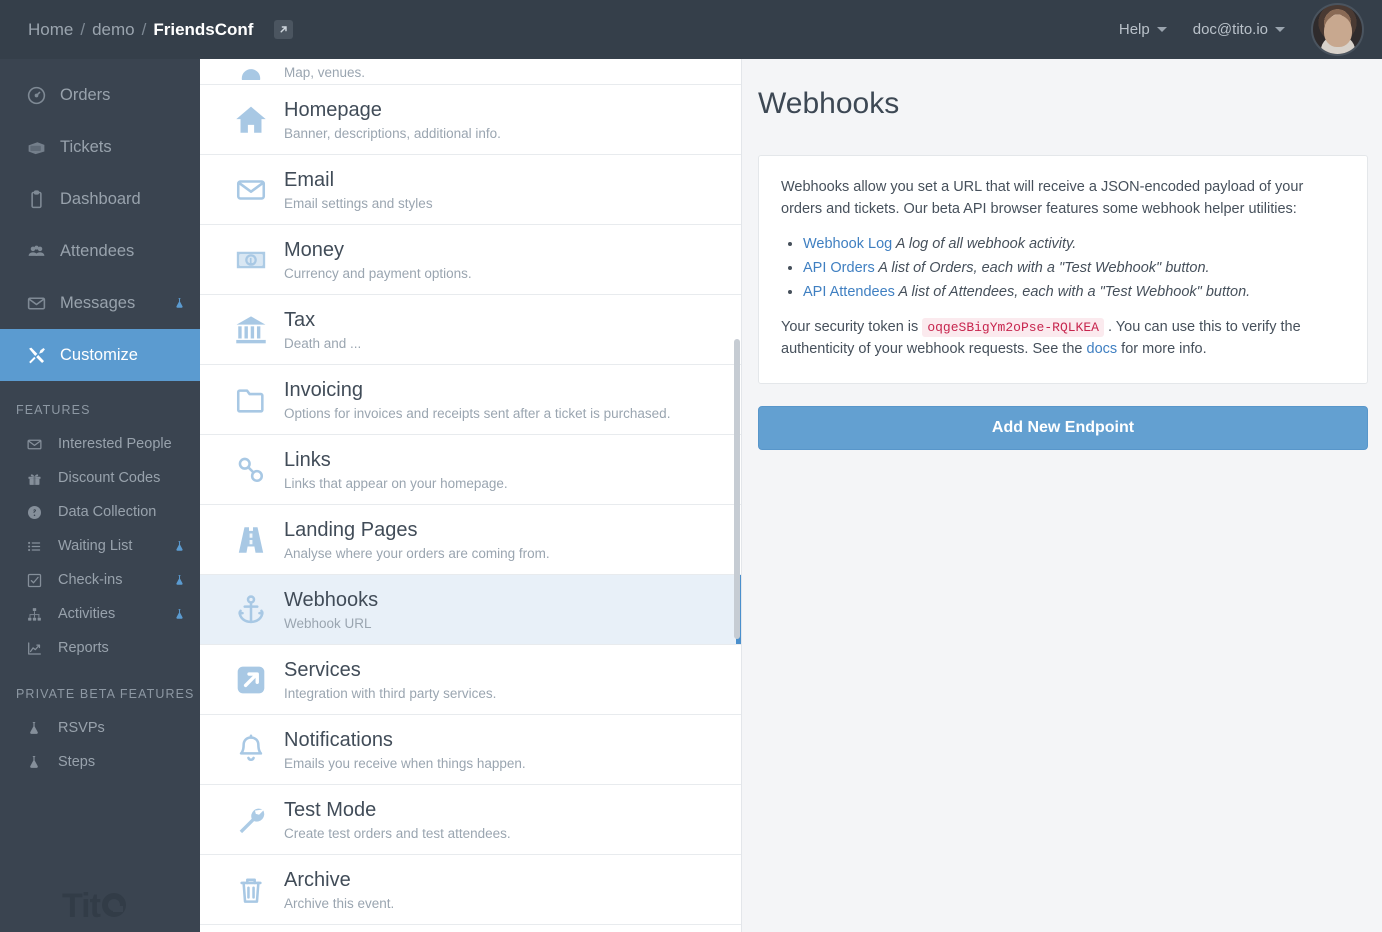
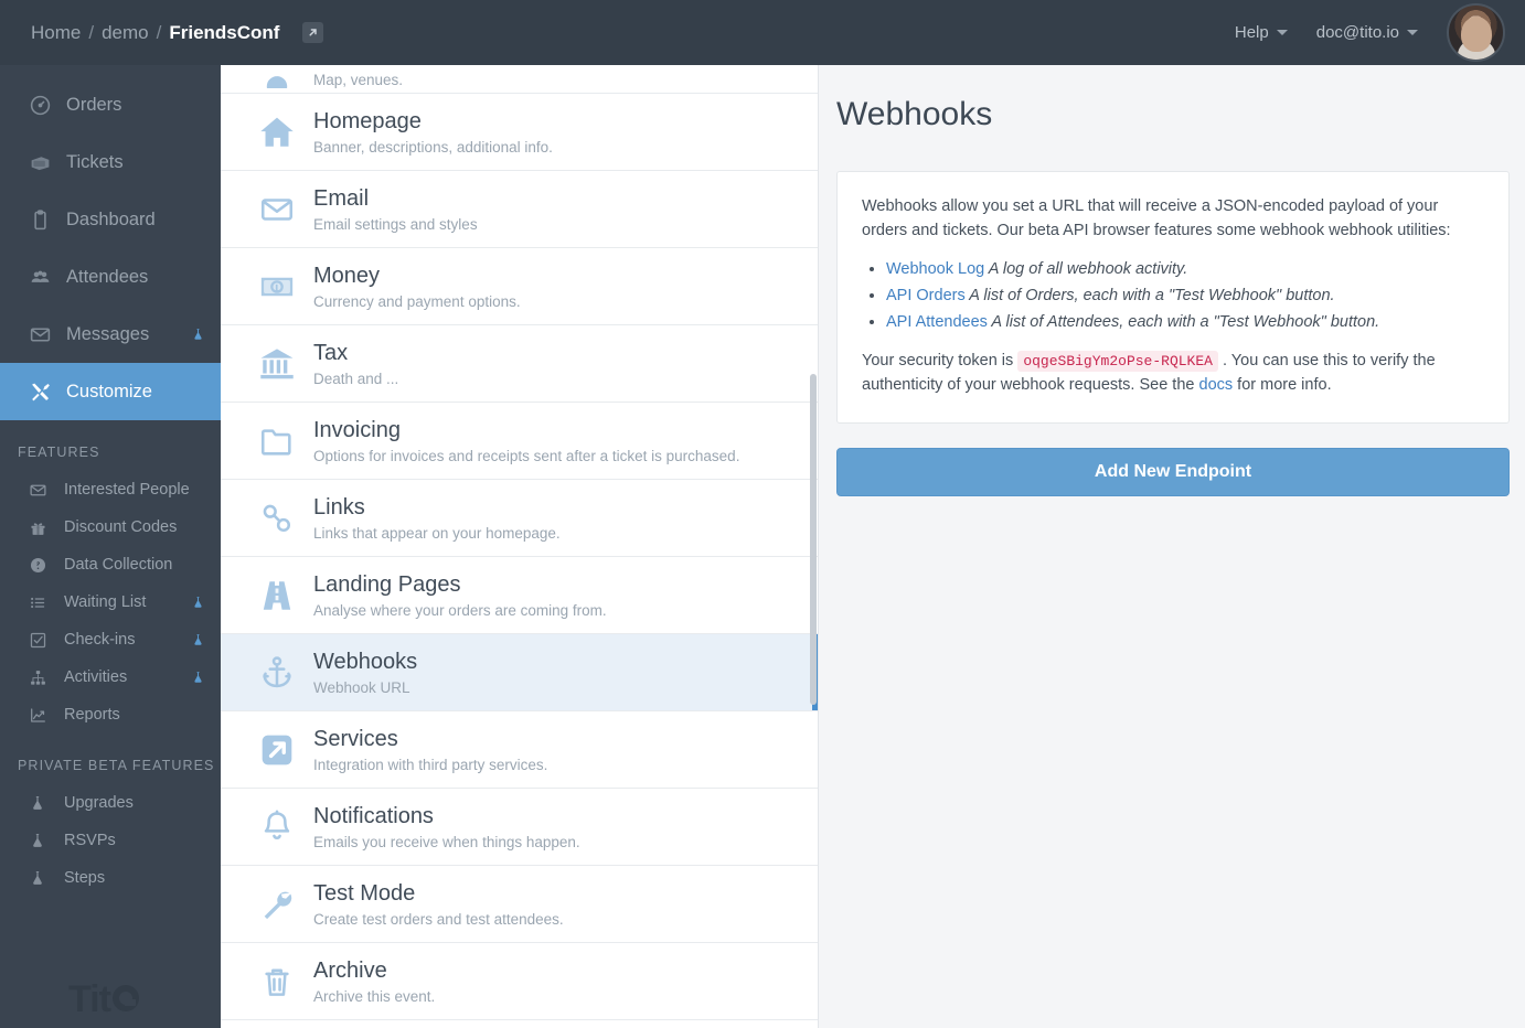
  Home
  /
  demo
  /
  FriendsConf
  Help
  doc@tito.io
  Orders
  Tickets
  Dashboard
  Attendees
  Messages
  Customize
  FEATURES
  Interested People
  Discount Codes
  Data Collection
  Waiting List
  Check-ins
  Activities
  Reports
  PRIVATE BETA FEATURES
+ Upgrades
  RSVPs
  Steps
  Map, venues.
  Homepage
  Banner, descriptions, additional info.
  Email
  Email settings and styles
  Money
  Currency and payment options.
  Tax
  Death and ...
  Invoicing
  Options for invoices and receipts sent after a ticket is purchased.
  Links
  Links that appear on your homepage.
  Landing Pages
  Analyse where your orders are coming from.
  Webhooks
  Webhook URL
  Services
  Integration with third party services.
  Notifications
  Emails you receive when things happen.
  Test Mode
  Create test orders and test attendees.
  Archive
  Archive this event.
  Webhooks
- Webhooks allow you set a URL that will receive a JSON-encoded payload of your orders and tickets. Our beta API browser features some webhook helper utilities:
+ Webhooks allow you set a URL that will receive a JSON-encoded payload of your orders and tickets. Our beta API browser features some webhook webhook utilities:
  Webhook Log A log of all webhook activity.
  API Orders A list of Orders, each with a "Test Webhook" button.
  API Attendees A list of Attendees, each with a "Test Webhook" button.
  Your security token is oqgeSBigYm2oPse-RQLKEA . You can use this to verify the authenticity of your webhook requests. See the docs for more info.
  Add New Endpoint
